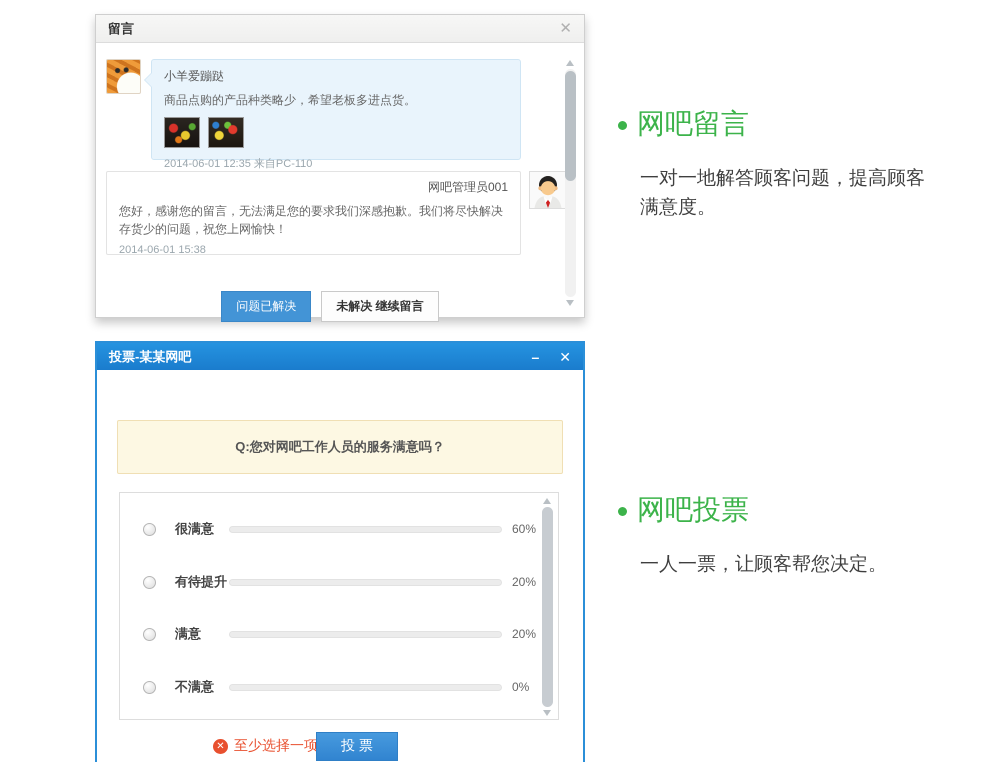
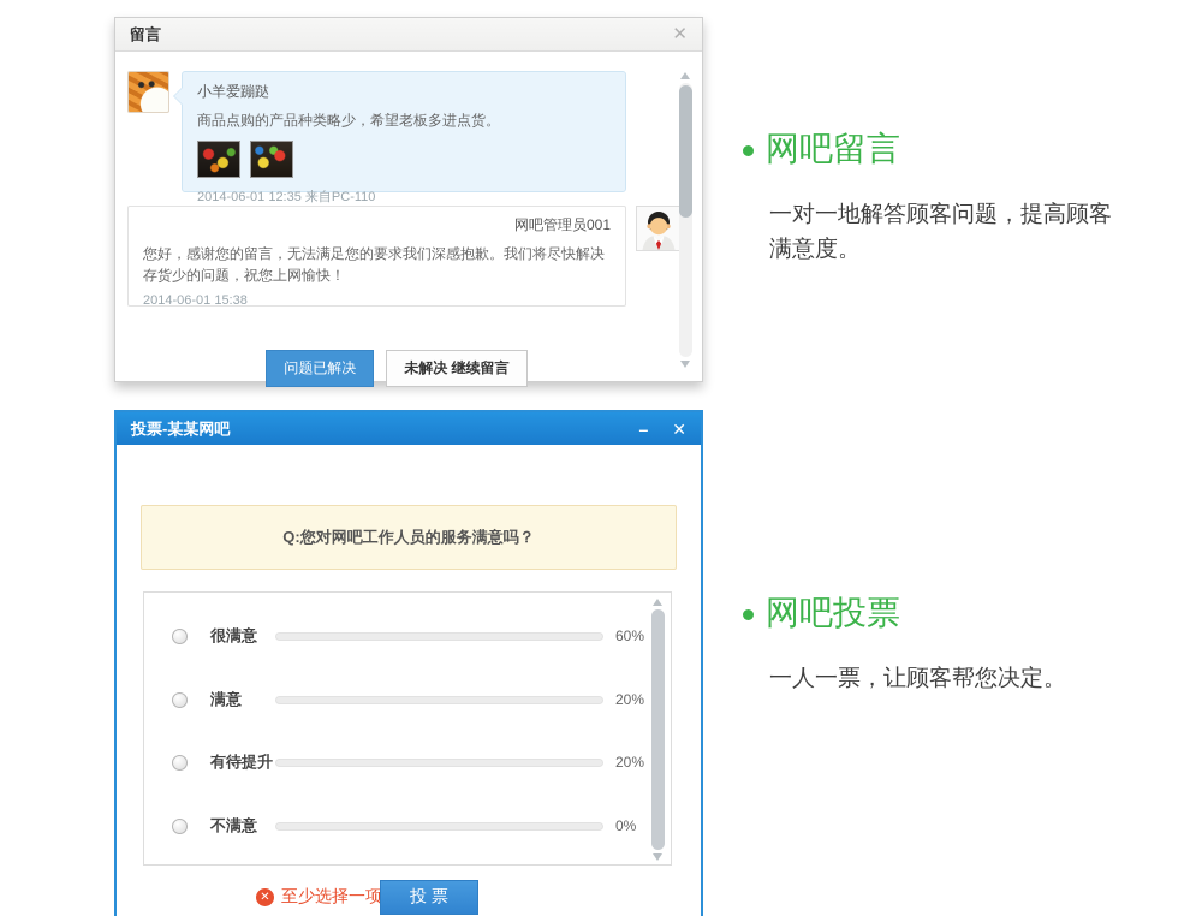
  留言
  ✕
  小羊爱蹦跶
  商品点购的产品种类略少，希望老板多进点货。
  2014-06-01 12:35 来自PC-110
  网吧管理员001
  您好，感谢您的留言，无法满足您的要求我们深感抱歉。我们将尽快解决存货少的问题，祝您上网愉快！
  2014-06-01 15:38
  问题已解决
  未解决 继续留言
  网吧留言
  一对一地解答顾客问题，提高顾客满意度。
  网吧投票
  一人一票，让顾客帮您决定。
  投票-某某网吧
  –
  ✕
  Q:您对网吧工作人员的服务满意吗？
  不满意
  0%
- 满意
+ 有待提升
  20%
- 有待提升
+ 满意
  20%
  很满意
  60%
  ✕
  至少选择一项
  投 票
